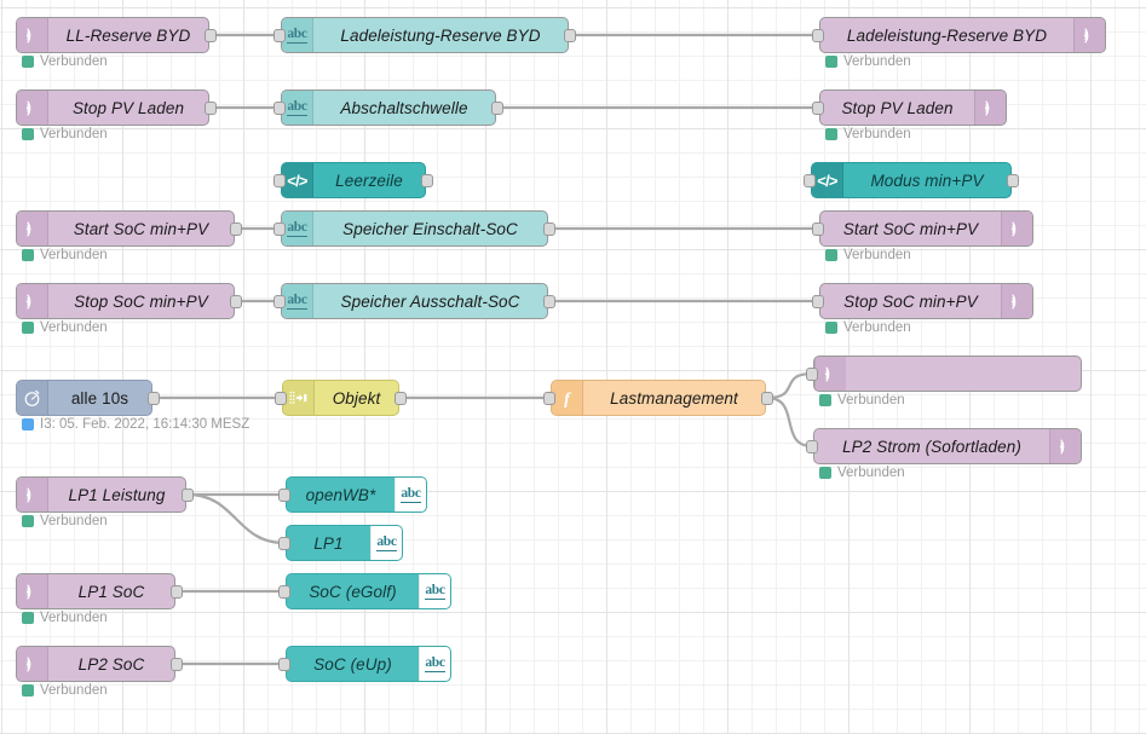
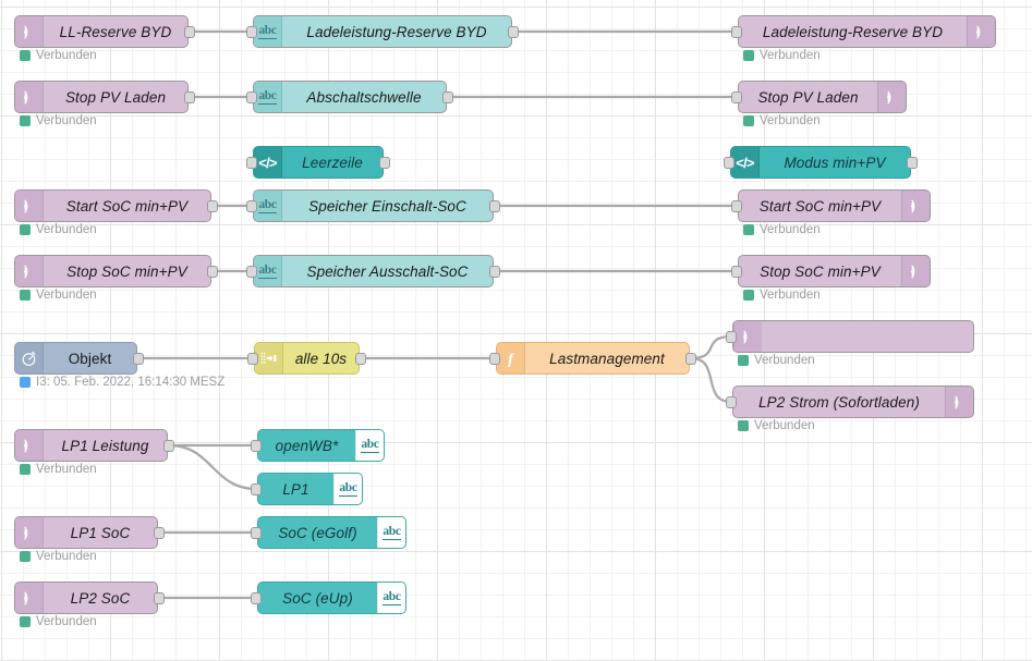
  LL-Reserve BYD
  Verbunden
  abc
  Ladeleistung-Reserve BYD
  Ladeleistung-Reserve BYD
  Verbunden
  Stop PV Laden
  Verbunden
  abc
  Abschaltschwelle
  Stop PV Laden
  Verbunden
  </>
  Leerzeile
  </>
  Modus min+PV
  Start SoC min+PV
  Verbunden
  abc
  Speicher Einschalt-SoC
  Start SoC min+PV
  Verbunden
  Stop SoC min+PV
  Verbunden
  abc
  Speicher Ausschalt-SoC
  Stop SoC min+PV
  Verbunden
- alle 10s
+ Objekt
  I3: 05. Feb. 2022, 16:14:30 MESZ
- Objekt
+ alle 10s
  f
  Lastmanagement
  Verbunden
  LP2 Strom (Sofortladen)
  Verbunden
  LP1 Leistung
  Verbunden
  openWB*
  abc
  LP1
  abc
  LP1 SoC
  Verbunden
  SoC (eGolf)
  abc
  LP2 SoC
  Verbunden
  SoC (eUp)
  abc
